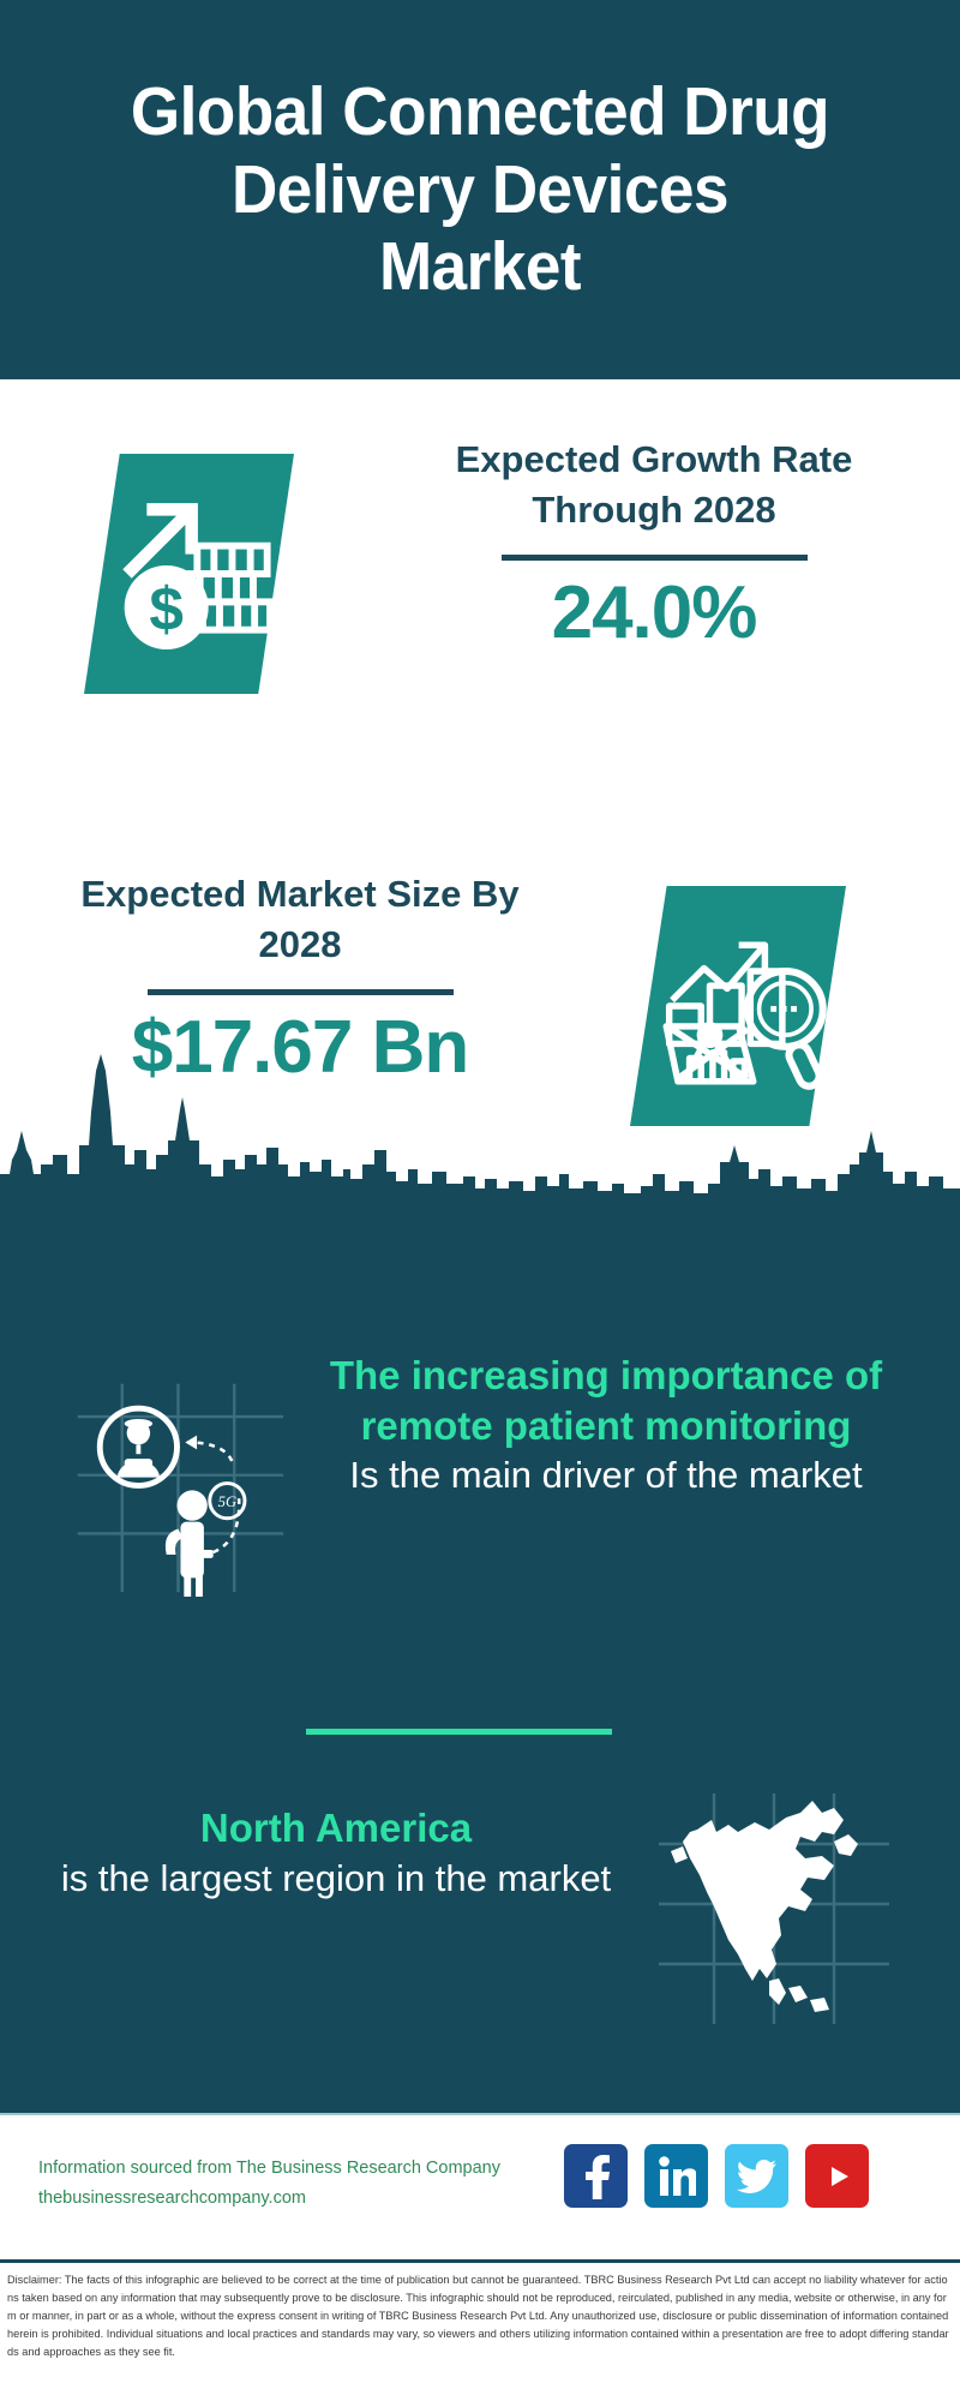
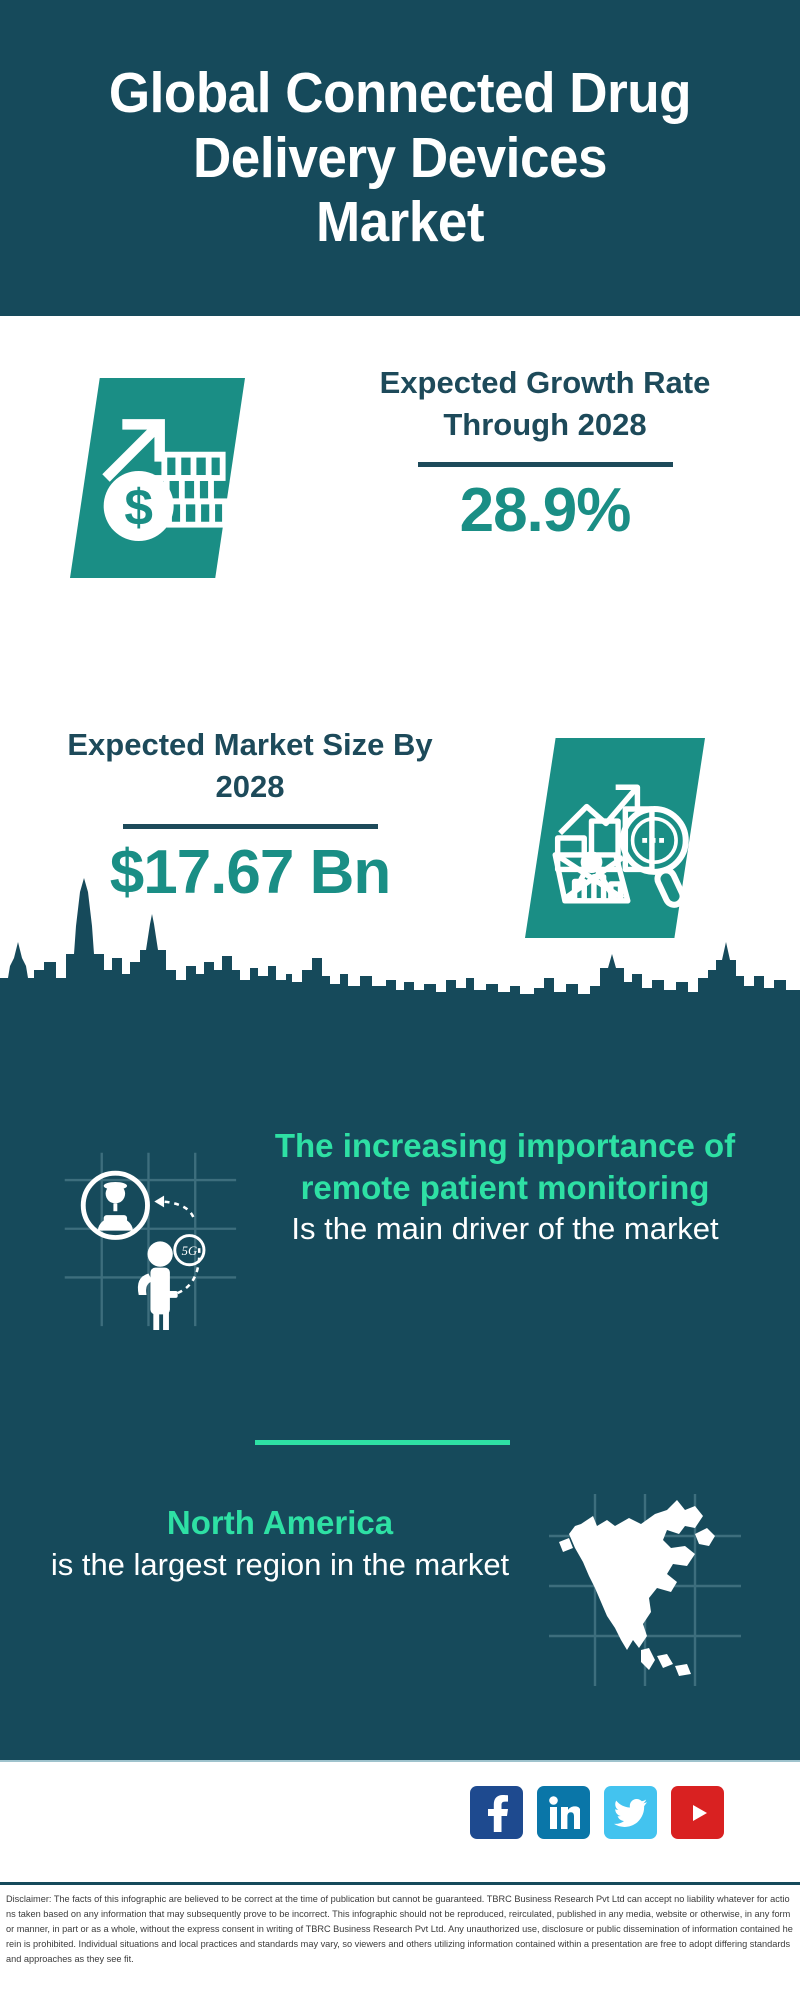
  Global Connected Drug Delivery Devices Market
  $
  Expected Growth Rate Through 2028
- 24.0%
+ 28.9%
  Expected Market Size By 2028
  $17.67 Bn
  5G
  The increasing importance of remote patient monitoring
  Is the main driver of the market
  North America
  is the largest region in the market
- Information sourced from The Business Research Company
- thebusinessresearchcompany.com
- Disclaimer: The facts of this infographic are believed to be correct at the time of publication but cannot be guaranteed. TBRC Business Research Pvt Ltd can accept no liability whatever for actions taken based on any information that may subsequently prove to be disclosure. This infographic should not be reproduced, reirculated, published in any media, website or otherwise, in any form or manner, in part or as a whole, without the express consent in writing of TBRC Business Research Pvt Ltd. Any unauthorized use, disclosure or public dissemination of information contained herein is prohibited. Individual situations and local practices and standards may vary, so viewers and others utilizing information contained within a presentation are free to adopt differing standards and approaches as they see fit.
+ Disclaimer: The facts of this infographic are believed to be correct at the time of publication but cannot be guaranteed. TBRC Business Research Pvt Ltd can accept no liability whatever for actions taken based on any information that may subsequently prove to be incorrect. This infographic should not be reproduced, reirculated, published in any media, website or otherwise, in any form or manner, in part or as a whole, without the express consent in writing of TBRC Business Research Pvt Ltd. Any unauthorized use, disclosure or public dissemination of information contained herein is prohibited. Individual situations and local practices and standards may vary, so viewers and others utilizing information contained within a presentation are free to adopt differing standards and approaches as they see fit.
